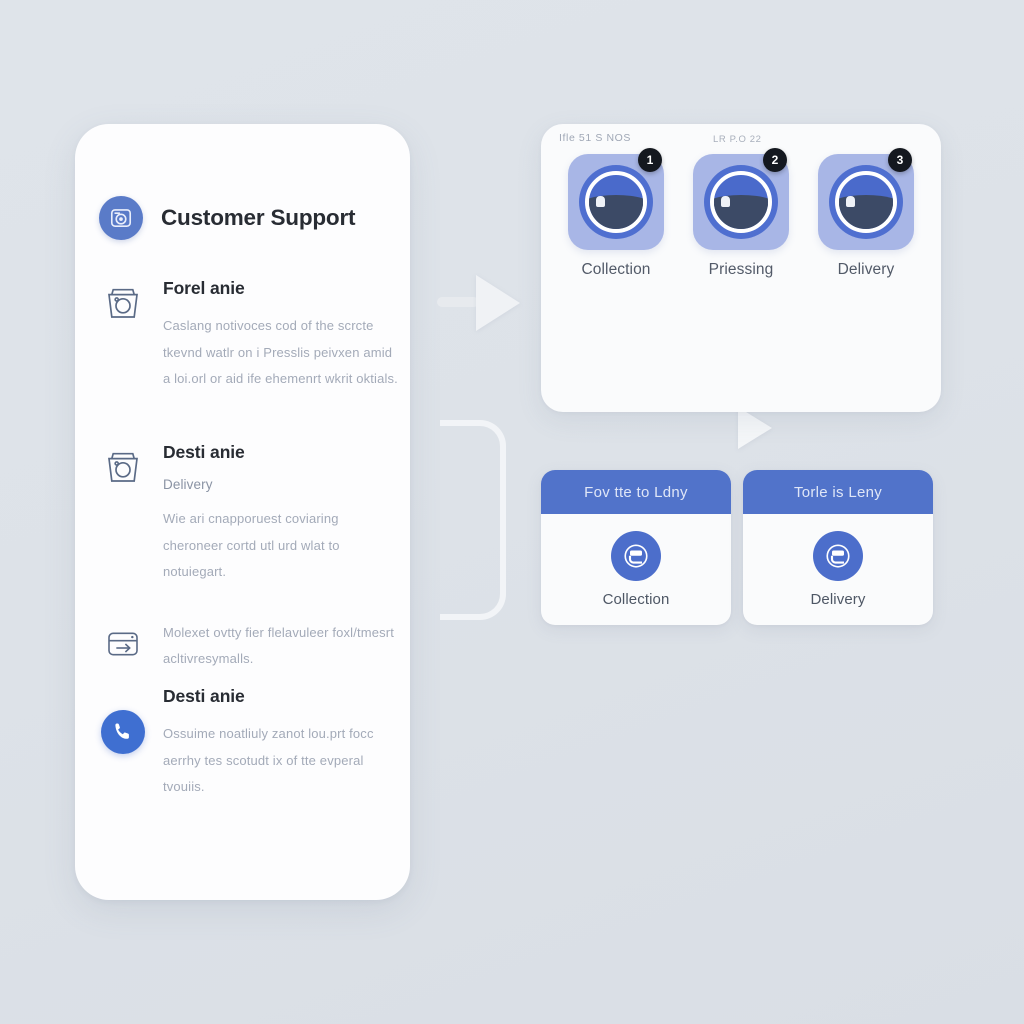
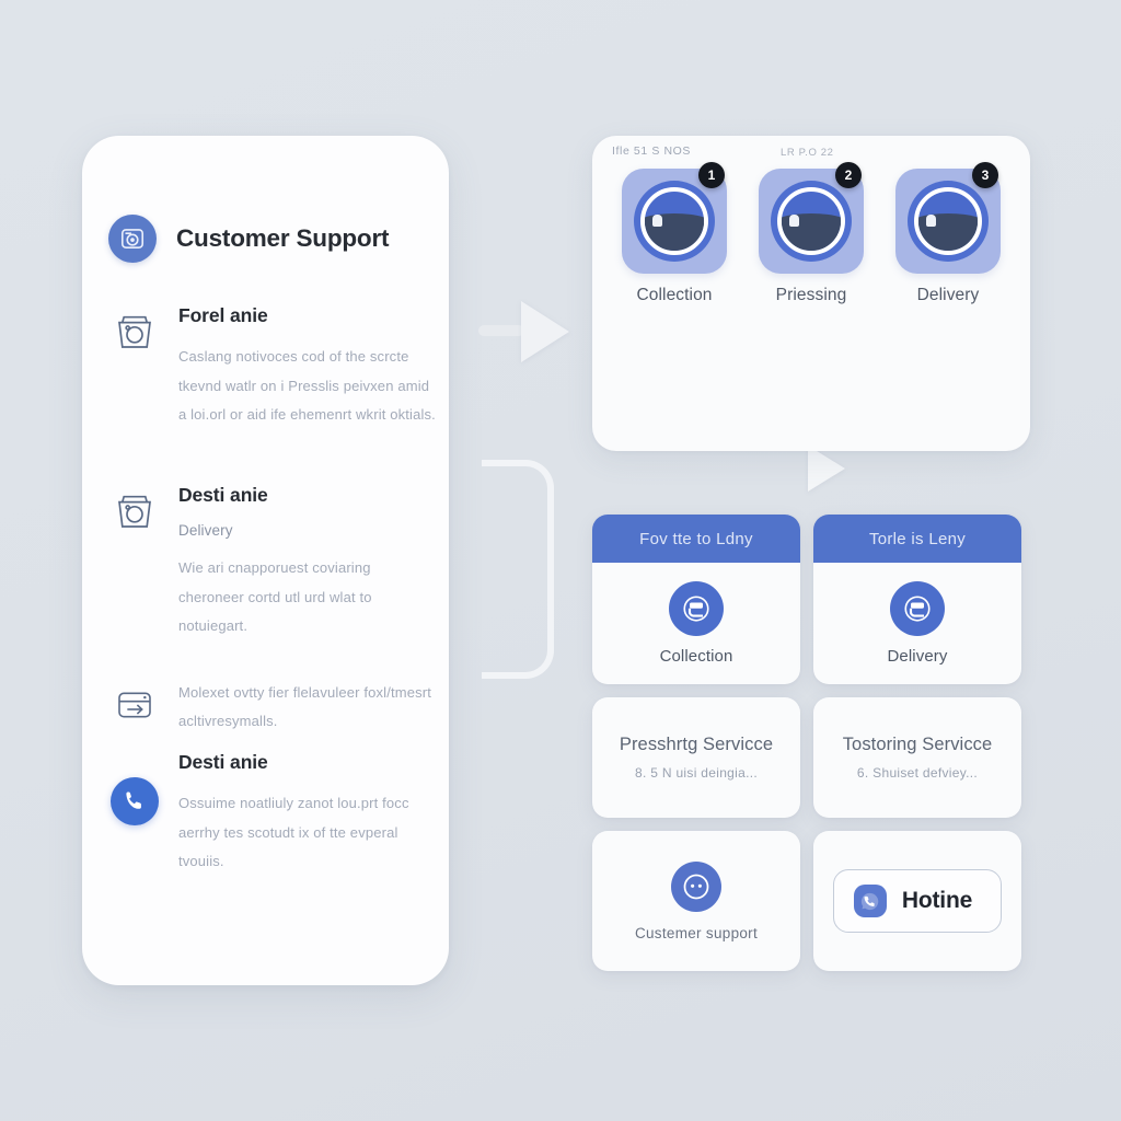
  Customer Support
  Forel anie
  Caslang notivoces cod of the scrcte tkevnd watlr on i Presslis peivxen amid a loi.orl or aid ife ehemenrt wkrit oktials.
  Desti anie
  Delivery
  Wie ari cnapporuest coviaring cheroneer cortd utl urd wlat to notuiegart.
  Molexet ovtty fier flelavuleer foxl/tmesrt acltivresymalls.
  Desti anie
  Ossuime noatliuly zanot lou.prt focc aerrhy tes scotudt ix of tte evperal tvouiis.
  Ifle 51 S NOS
  LR P.O 22
  1
  Collection
  2
  Priessing
  3
  Delivery
  Fov tte to Ldny
  Collection
  Torle is Leny
  Delivery
+ Presshrtg Servicce
+ 8. 5 N uisi deingia...
+ Tostoring Servicce
+ 6. Shuiset defviey...
+ Custemer support
+ Hotine
